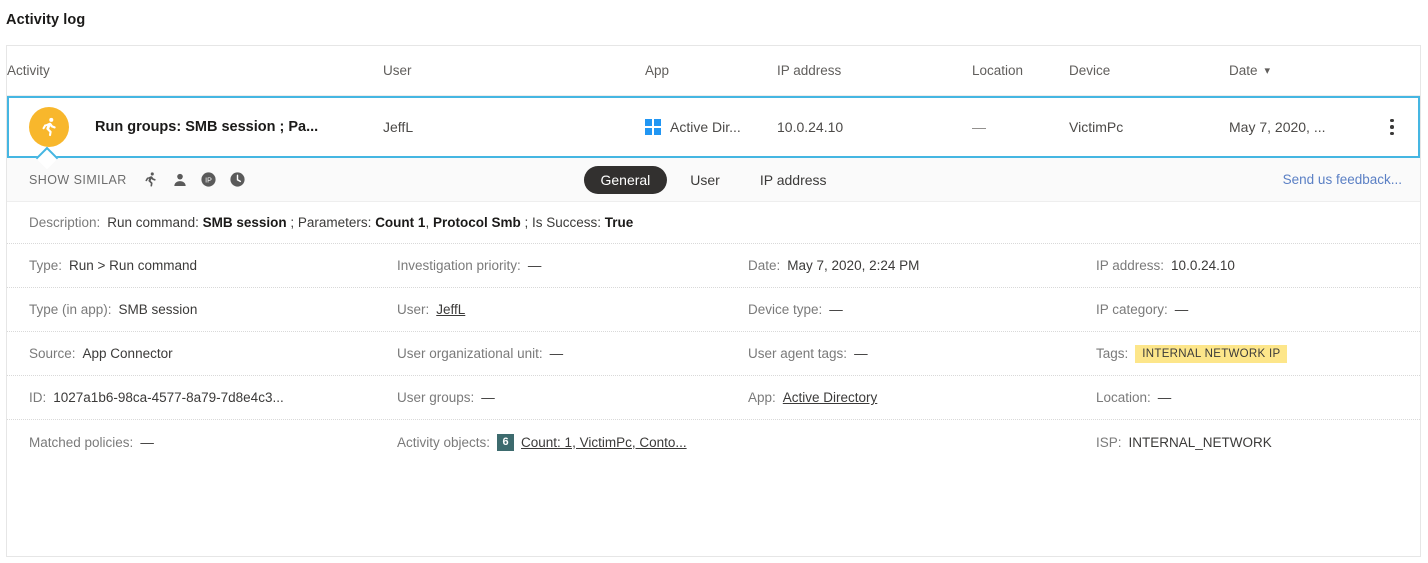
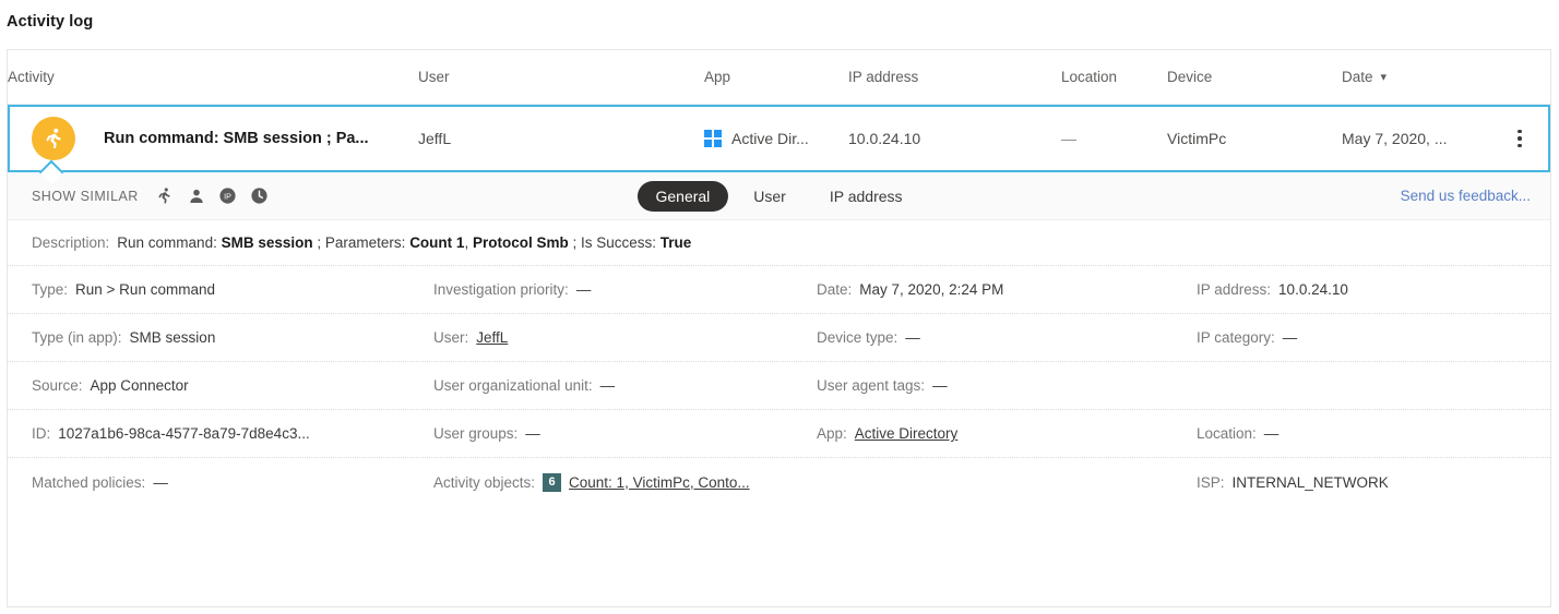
  Activity log
  Activity
  User
  App
  IP address
  Location
  Device
  Date ▾
- Run groups: SMB session ; Pa...
+ Run command: SMB session ; Pa...
  JeffL
  Active Dir...
  10.0.24.10
  —
  VictimPc
  May 7, 2020, ...
  SHOW SIMILAR
  IP
  General
  User
  IP address
  Send us feedback...
  Description:
  Run command:
  SMB session
  ; Parameters:
  Count 1
  ,
  Protocol Smb
  ; Is Success:
  True
  Type:
  Run > Run command
  Investigation priority:
  —
  Date:
  May 7, 2020, 2:24 PM
  IP address:
  10.0.24.10
  Type (in app):
  SMB session
  User:
  JeffL
  Device type:
  —
  IP category:
  —
  Source:
  App Connector
  User organizational unit:
  —
  User agent tags:
  —
- Tags:
- INTERNAL NETWORK IP
  ID:
  1027a1b6-98ca-4577-8a79-7d8e4c3...
  User groups:
  —
  App:
  Active Directory
  Location:
  —
  Matched policies:
  —
  Activity objects:
  6
  Count: 1, VictimPc, Conto...
  ISP:
  INTERNAL_NETWORK
